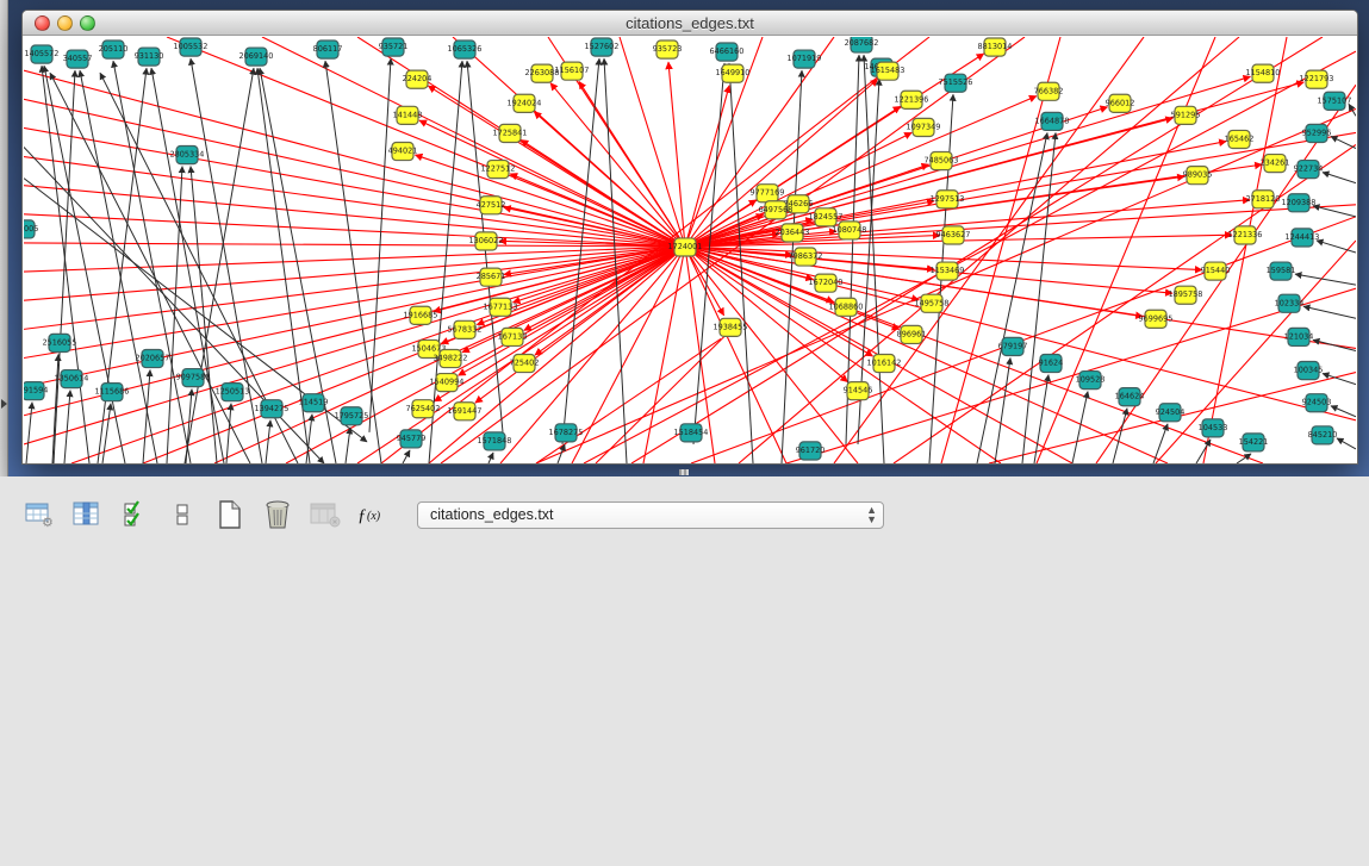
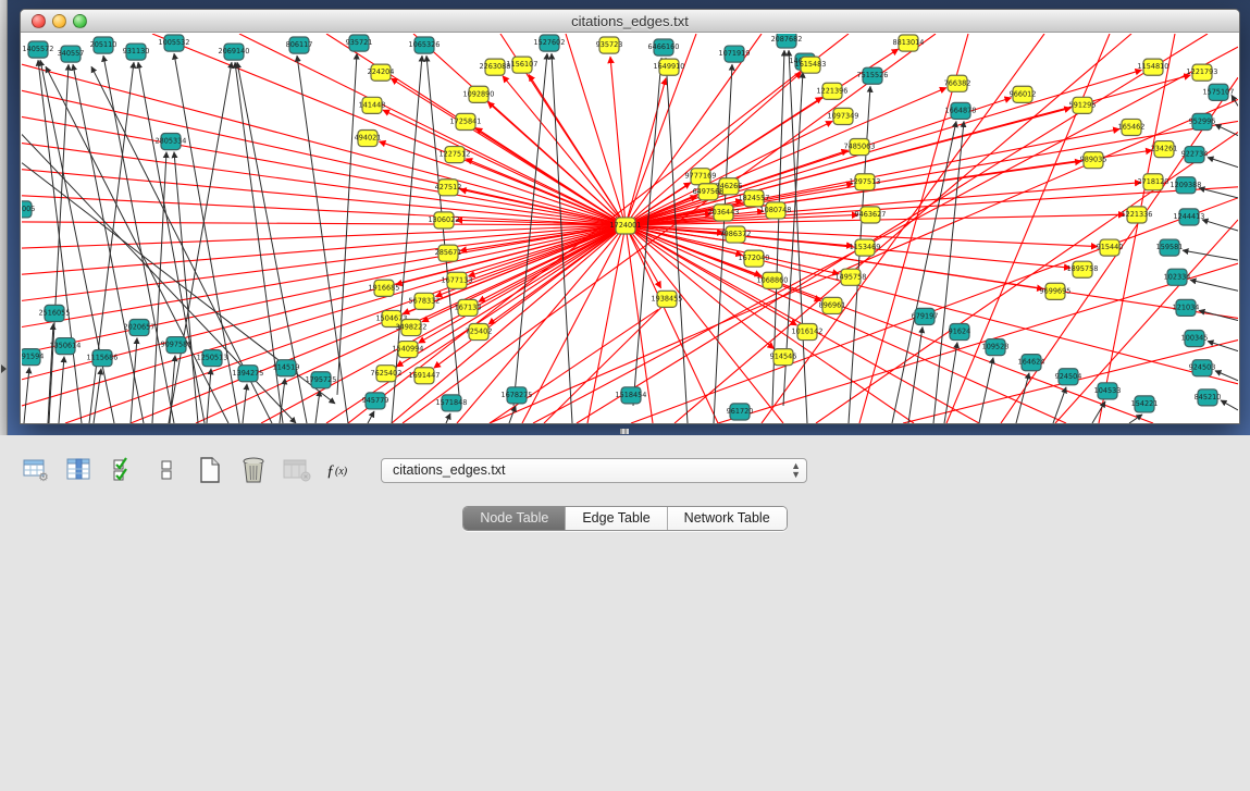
  citations_edges.txt
  1405572
  340557
  205110
  931130
  1005532
  2069140
  806117
  935721
  1065326
  1527602
  6466160
  1071919
  7515526
  2087682
  1664878
  2805334
  1575107
  952996
  922734
  1209388
  1244413
  159581
  102334
  121034
  100345
  924503
  845210
  679197
  91624
  109528
  164624
  924504
  104533
  154221
  91594
  1350614
  1115686
  2020657
  9097588
  1250513
  1394275
  114519
  1795725
  945779
  1571848
  2516055
  1678275
  1518454
  961720
  9777169
  46266
  6497568
  1824557
  2036443
  1080748
  7986372
  1672040
  1068860
  1938455
  1615483
  1221396
  1097349
  7485063
  1297513
  9463627
  1153469
  1495758
  896961
  1016142
  914546
  935723
  8813014
  1649910
  766382
  966012
  591295
  165462
  234261
  989035
  2718120
  1221336
  915440
  1895758
  9699695
  2263088
- 1924024
+ 1092890
  1725841
  1227512
  427512
  1306022
  285671
  1677133
  167133
  725402
  1916685
  5678332
  1504673
  3498222
  1540994
  7625402
  1691447
  224204
  141448
  494021
  1156107
  1154810
  1221793
  1724001
  ⚙
  ƒ
  (x)
  citations_edges.txt
  ▲
  ▼
+ Node Table
+ Edge Table
+ Network Table
